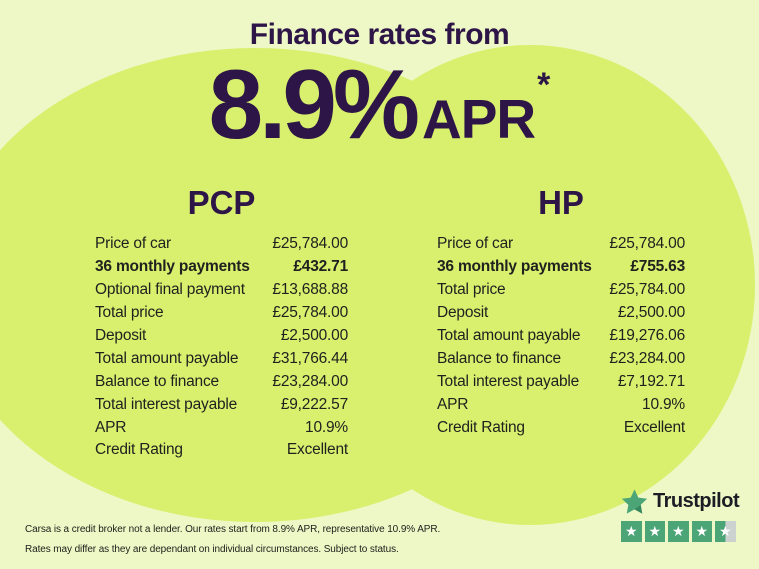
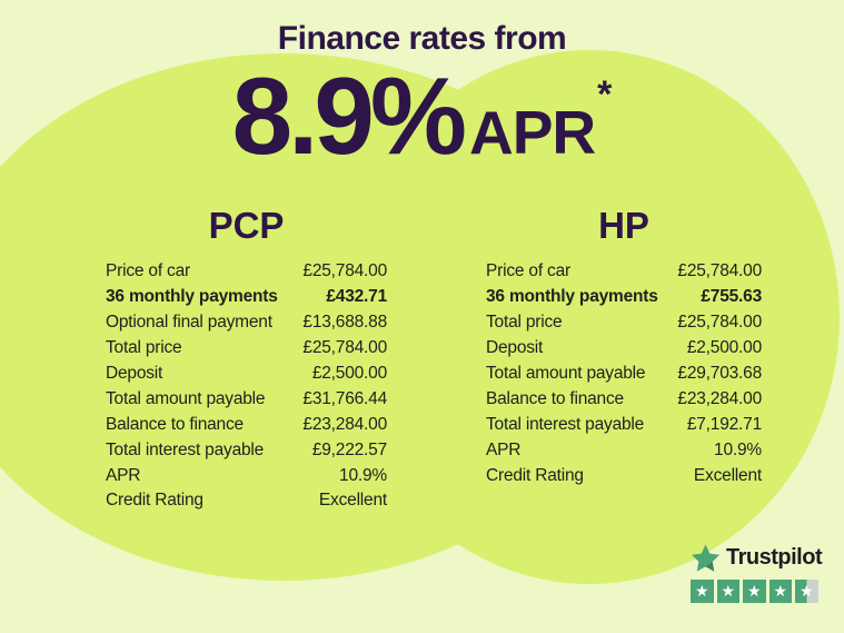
  Finance rates from
  8.9%
  APR
  *
  PCP
  Price of car
  £25,784.00
  36 monthly payments
  £432.71
  Optional final payment
  £13,688.88
  Total price
  £25,784.00
  Deposit
  £2,500.00
  Total amount payable
  £31,766.44
  Balance to finance
  £23,284.00
  Total interest payable
  £9,222.57
  APR
  10.9%
  Credit Rating
  Excellent
  HP
  Price of car
  £25,784.00
  36 monthly payments
  £755.63
  Total price
  £25,784.00
  Deposit
  £2,500.00
  Total amount payable
- £19,276.06
+ £29,703.68
  Balance to finance
  £23,284.00
  Total interest payable
  £7,192.71
  APR
  10.9%
  Credit Rating
  Excellent
- Carsa is a credit broker not a lender. Our rates start from 8.9% APR, representative 10.9% APR.
- Rates may differ as they are dependant on individual circumstances. Subject to status.
  Trustpilot
  ★
  ★
  ★
  ★
  ★
